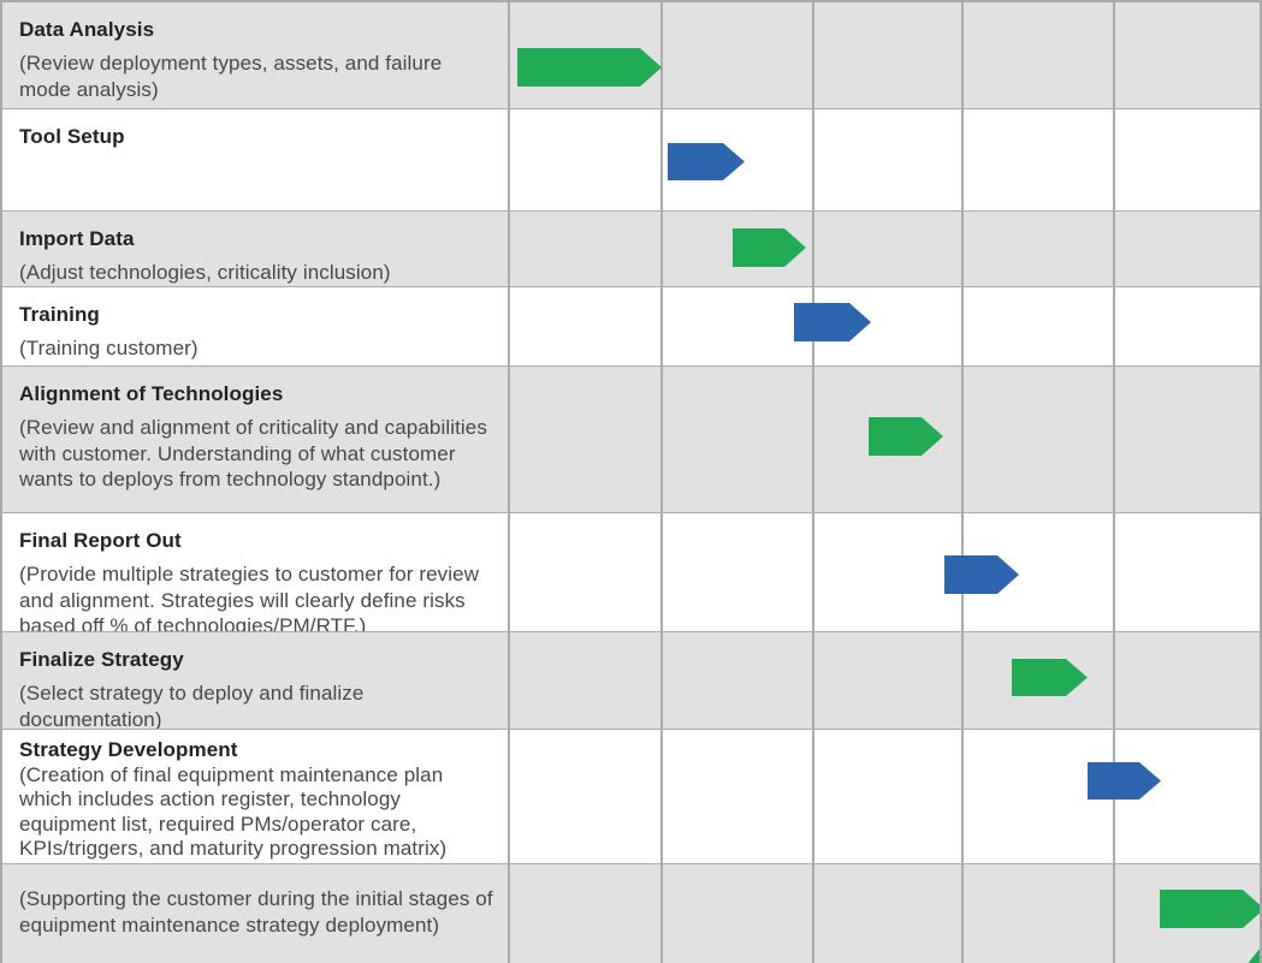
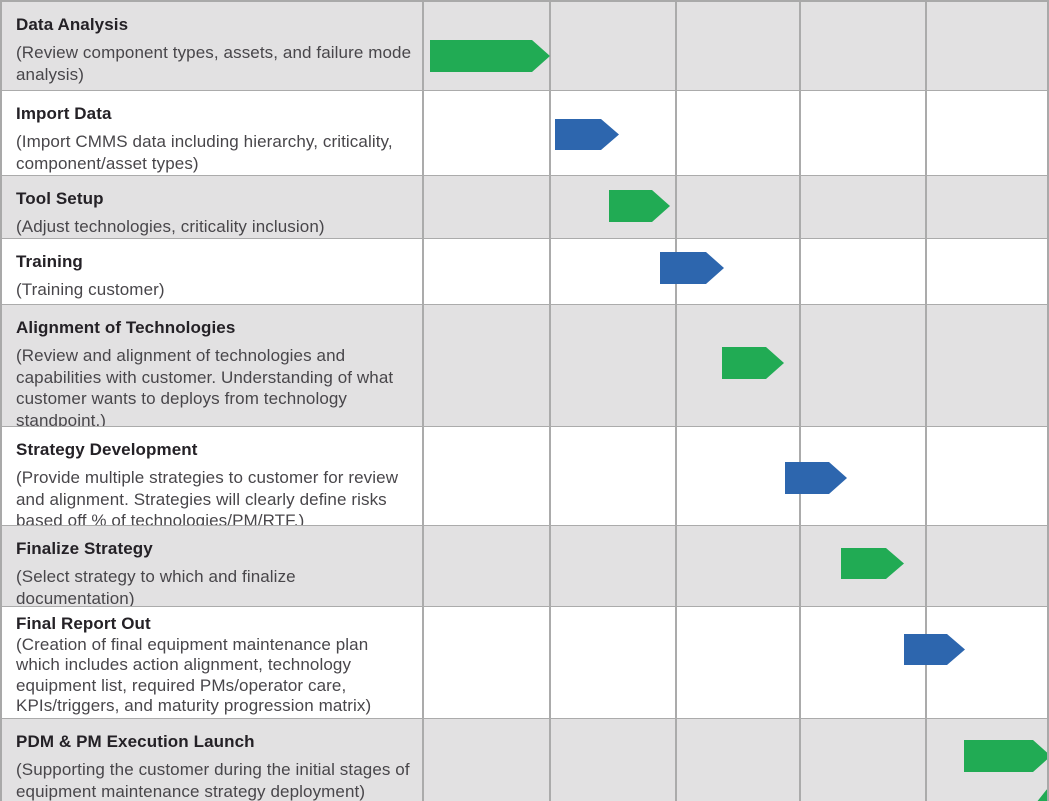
  Data Analysis
- (Review deployment types, assets, and failure mode analysis)
+ (Review component types, assets, and failure mode analysis)
- Tool Setup
+ Import Data
+ (Import CMMS data including hierarchy, criticality, component/asset types)
- Import Data
+ Tool Setup
  (Adjust technologies, criticality inclusion)
  Training
  (Training customer)
  Alignment of Technologies
- (Review and alignment of criticality and capabilities with customer. Understanding of what customer wants to deploys from technology standpoint.)
+ (Review and alignment of technologies and capabilities with customer. Understanding of what customer wants to deploys from technology standpoint.)
- Final Report Out
+ Strategy Development
  (Provide multiple strategies to customer for review and alignment. Strategies will clearly define risks based off % of technologies/PM/RTF.)
  Finalize Strategy
- (Select strategy to deploy and finalize documentation)
+ (Select strategy to which and finalize documentation)
- Strategy Development
+ Final Report Out
- (Creation of final equipment maintenance plan which includes action register, technology equipment list, required PMs/operator care, KPIs/triggers, and maturity progression matrix)
+ (Creation of final equipment maintenance plan which includes action alignment, technology equipment list, required PMs/operator care, KPIs/triggers, and maturity progression matrix)
+ PDM & PM Execution Launch
  (Supporting the customer during the initial stages of equipment maintenance strategy deployment)
